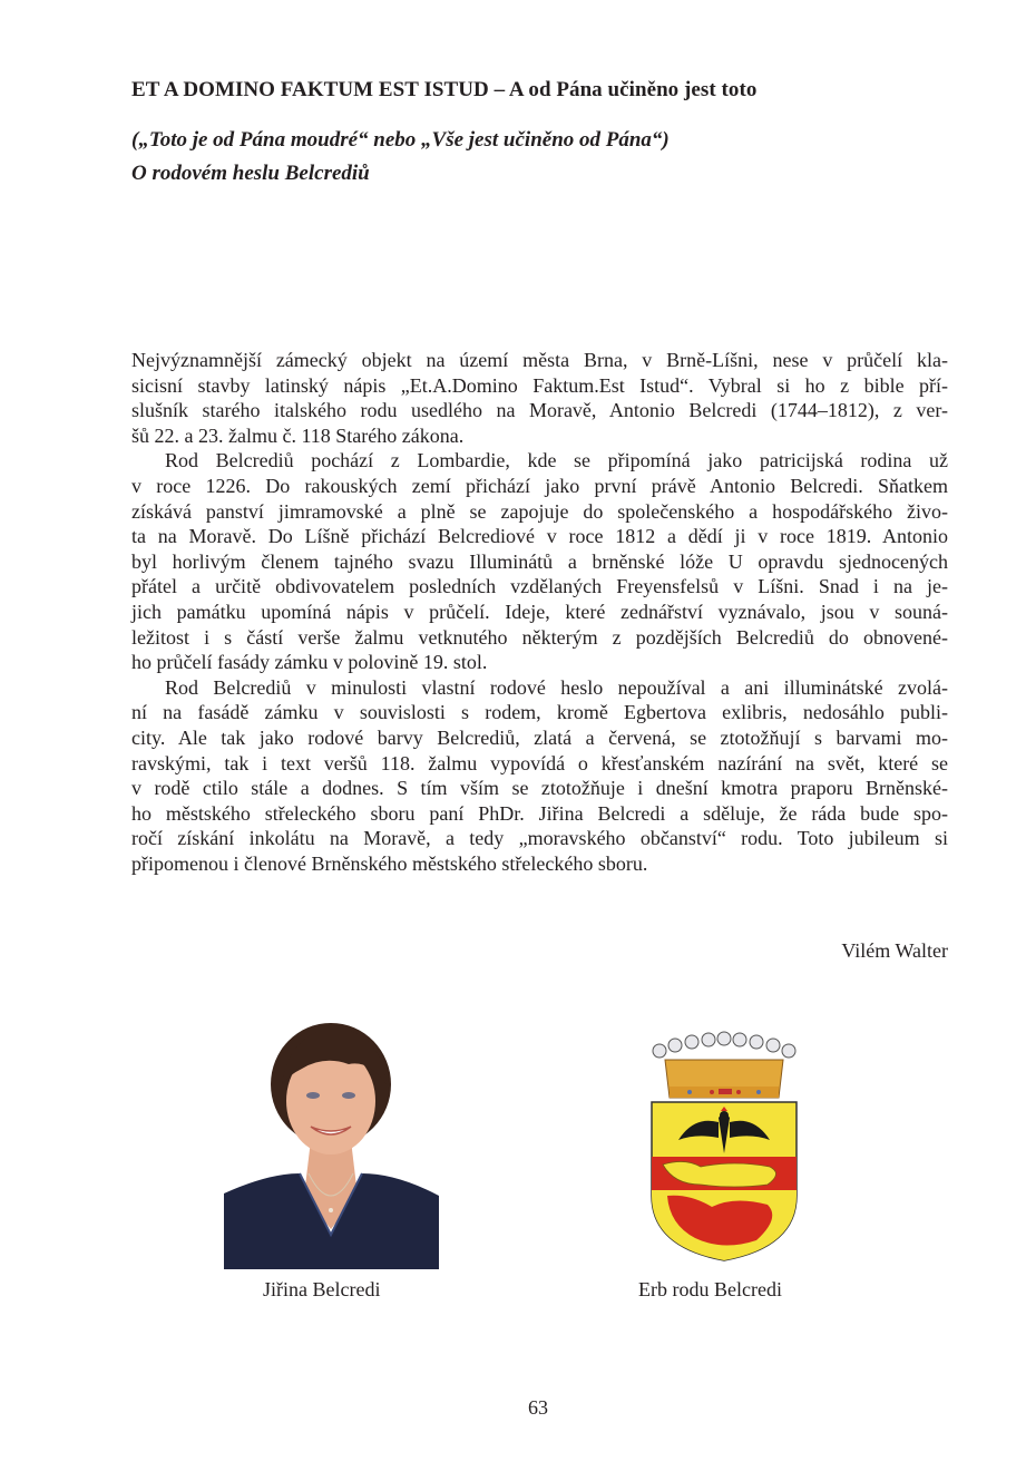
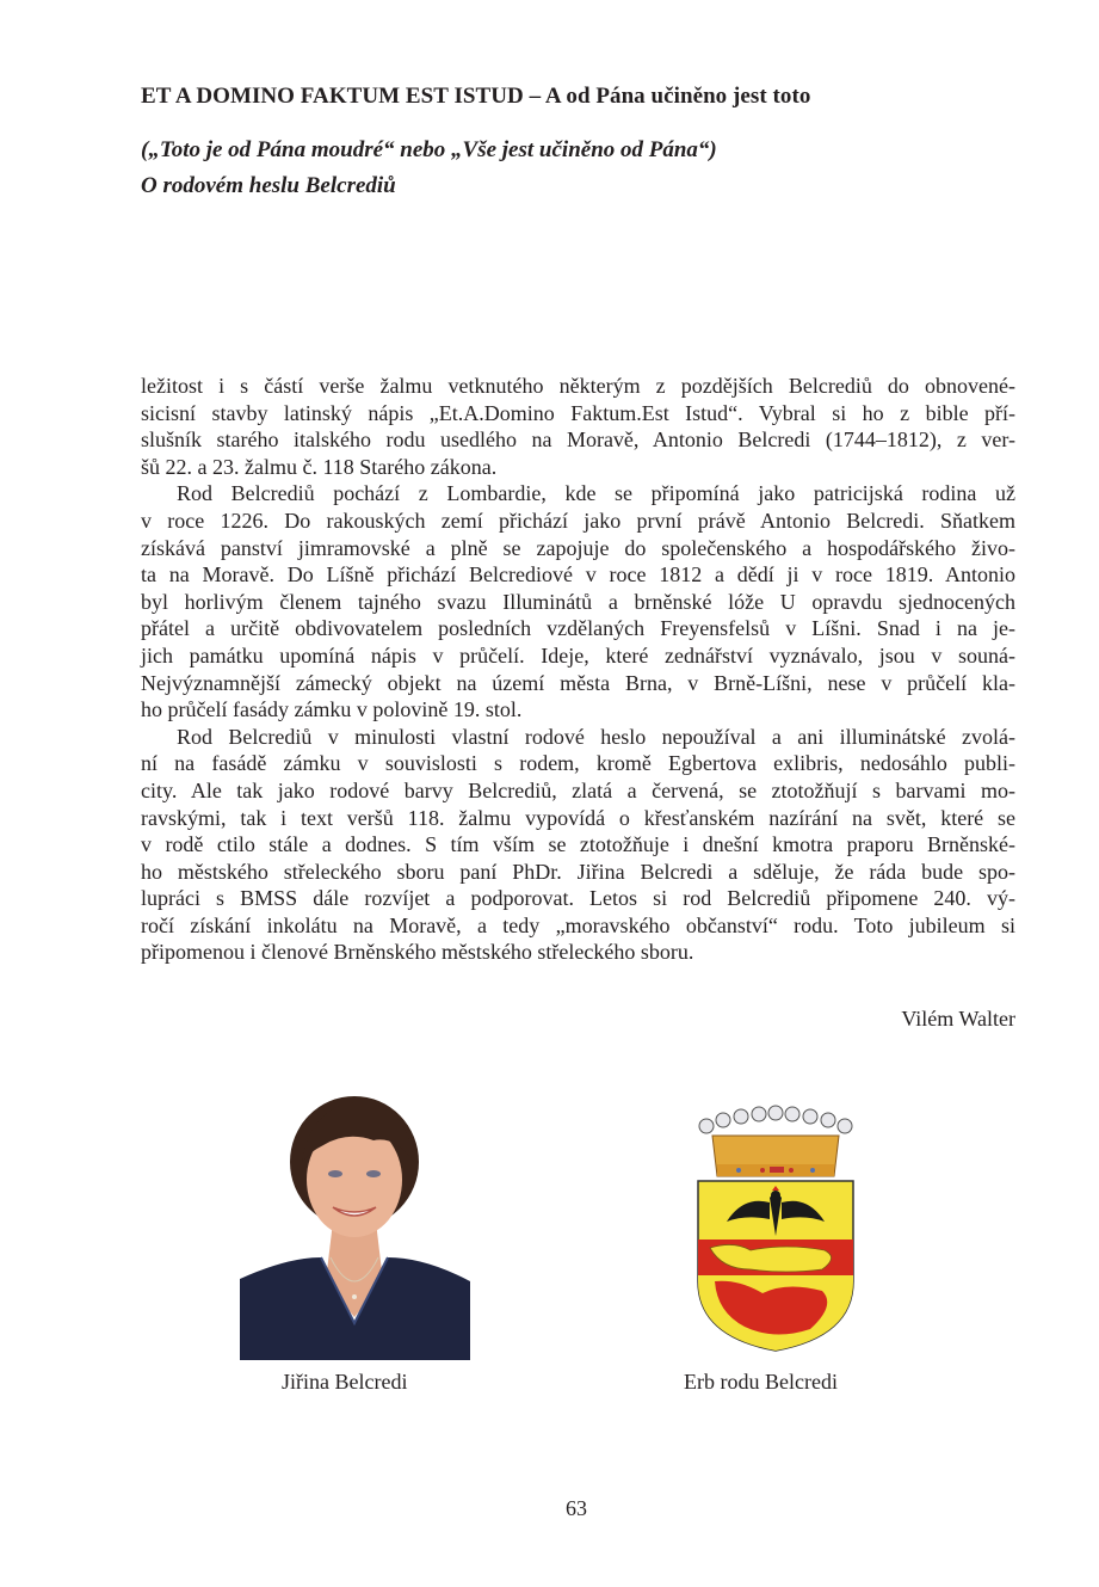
  ET A DOMINO FAKTUM EST ISTUD – A od Pána učiněno jest toto
  („Toto je od Pána moudré“ nebo „Vše jest učiněno od Pána“)
  O rodovém heslu Belcrediů
- Nejvýznamnější zámecký objekt na území města Brna, v Brně-Líšni, nese v průčelí kla-
+ ležitost i s částí verše žalmu vetknutého některým z pozdějších Belcrediů do obnovené-
  sicisní stavby latinský nápis „Et.A.Domino Faktum.Est Istud“. Vybral si ho z bible pří-
  slušník starého italského rodu usedlého na Moravě, Antonio Belcredi (1744–1812), z ver-
  šů 22. a 23. žalmu č. 118 Starého zákona.
  Rod Belcrediů pochází z Lombardie, kde se připomíná jako patricijská rodina už
  v roce 1226. Do rakouských zemí přichází jako první právě Antonio Belcredi. Sňatkem
  získává panství jimramovské a plně se zapojuje do společenského a hospodářského živo-
  ta na Moravě. Do Líšně přichází Belcrediové v roce 1812 a dědí ji v roce 1819. Antonio
  byl horlivým členem tajného svazu Illuminátů a brněnské lóže U opravdu sjednocených
  přátel a určitě obdivovatelem posledních vzdělaných Freyensfelsů v Líšni. Snad i na je-
  jich památku upomíná nápis v průčelí. Ideje, které zednářství vyznávalo, jsou v souná-
- ležitost i s částí verše žalmu vetknutého některým z pozdějších Belcrediů do obnovené-
+ Nejvýznamnější zámecký objekt na území města Brna, v Brně-Líšni, nese v průčelí kla-
  ho průčelí fasády zámku v polovině 19. stol.
  Rod Belcrediů v minulosti vlastní rodové heslo nepoužíval a ani illuminátské zvolá-
  ní na fasádě zámku v souvislosti s rodem, kromě Egbertova exlibris, nedosáhlo publi-
  city. Ale tak jako rodové barvy Belcrediů, zlatá a červená, se ztotožňují s barvami mo-
  ravskými, tak i text veršů 118. žalmu vypovídá o křesťanském nazírání na svět, které se
  v rodě ctilo stále a dodnes. S tím vším se ztotožňuje i dnešní kmotra praporu Brněnské-
  ho městského střeleckého sboru paní PhDr. Jiřina Belcredi a sděluje, že ráda bude spo-
+ lupráci s BMSS dále rozvíjet a podporovat. Letos si rod Belcrediů připomene 240. vý-
  ročí získání inkolátu na Moravě, a tedy „moravského občanství“ rodu. Toto jubileum si
  připomenou i členové Brněnského městského střeleckého sboru.
  Vilém Walter
  Jiřina Belcredi
  Erb rodu Belcredi
  63
